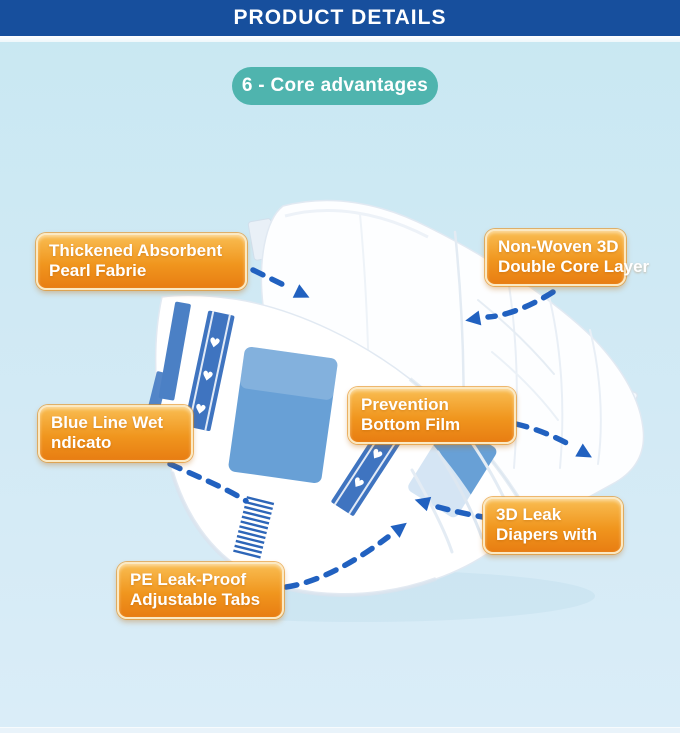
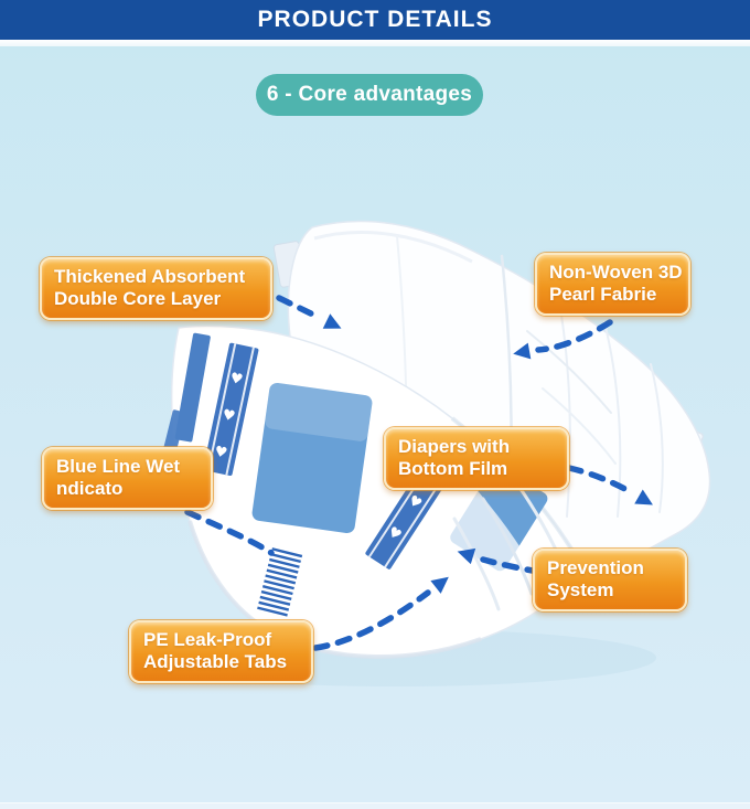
  Thickened Absorbent
- Pearl Fabrie
+ Double Core Layer
  Non-Woven 3D
- Double Core Layer
+ Pearl Fabrie
  Blue Line Wet
  ndicato
- Prevention
+ Diapers with
  Bottom Film
- 3D Leak
- Diapers with
+ Prevention
+ System
  PE Leak-Proof
  Adjustable Tabs
  PRODUCT DETAILS
  6 - Core advantages
